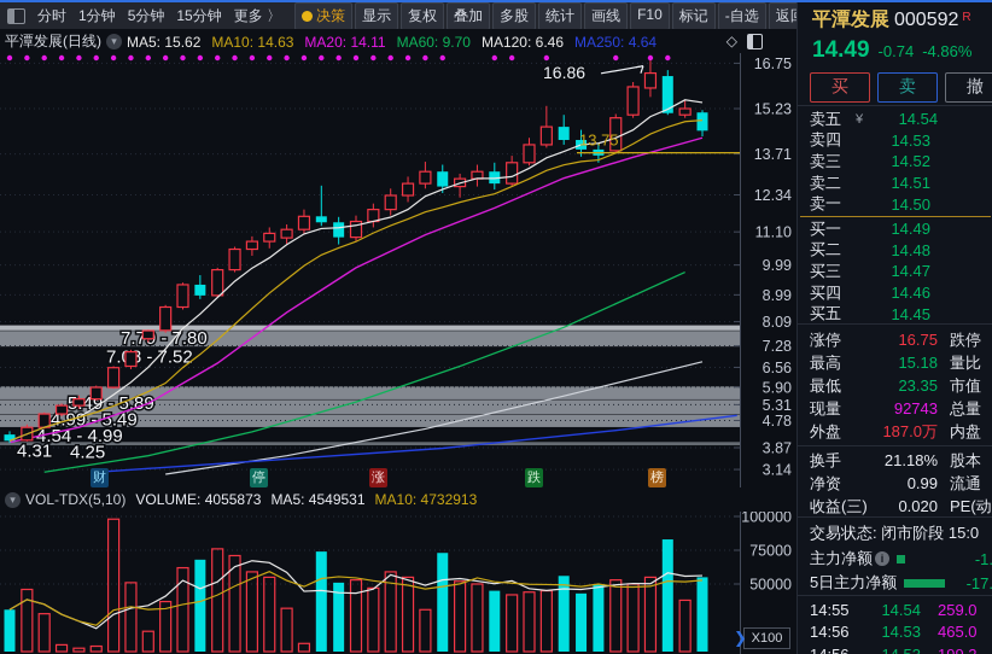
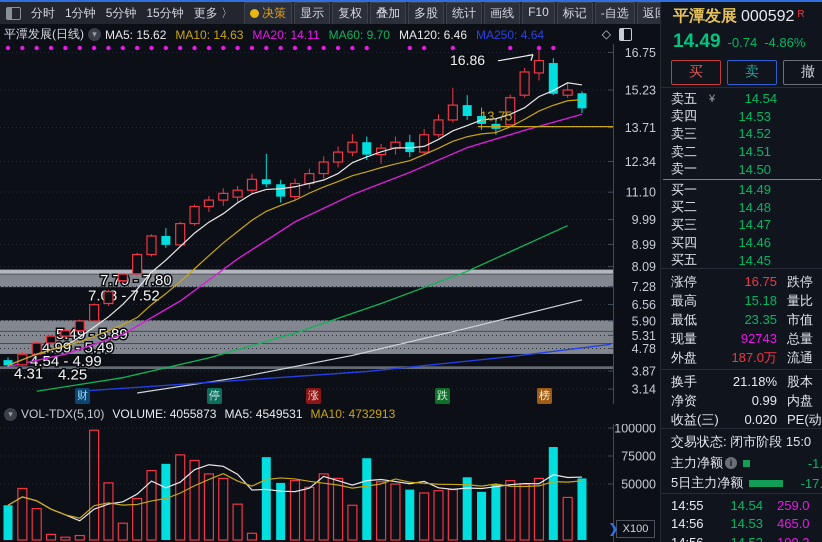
  分时
  1分钟
  5分钟
  15分钟
  更多 〉
  决策
  显示
  复权
  叠加
  多股
  统计
  画线
  F10
  标记
  -自选
  平潭发展(日线)
  ▾
  MA5: 15.62
  MA10: 14.63
  MA20: 14.11
  MA60: 9.70
  MA120: 6.46
  MA250: 4.64
  ◇
  7.7 - 7.80
  7. - 7.52
  549 - 5.8
  4.9 - 5.49
  .54 - 4.99
  4.31
  4.25
  13.75
  16.86
  16.75
  15.23
  13.71
  12.34
  11.10
  9.99
  8.99
  8.09
  7.28
  6.56
  5.90
  5.31
  4.78
  3.87
  3.14
  财
  停
  涨
  跌
  榜
  ▾
  VOL-TDX(5,10)
  VOLUME: 4055873
  MA5: 4549531
  MA10: 4732913
  100000
  75000
  50000
  X100
  ❯
  平潭发展 000592 R
  14.49 -0.74 -4.86%
  买
  卖
  撤
  卖五
  ¥
  14.54
  卖四
  14.53
  卖三
  14.52
  卖二
  14.51
  卖一
  14.50
  买一
  14.49
  买二
  14.48
  买三
  14.47
  买四
  14.46
  买五
  14.45
  涨停
  16.75
  跌停
  最高
  15.18
  量比
  最低
  23.35
  市值
  现量
  92743
  总量
  外盘
  187.0万
- 内盘
+ 流通
  换手
  21.18%
  股本
  净资
  0.99
- 流通
+ 内盘
  收益(三)
  0.020
  PE(动
  交易状态: 闭市阶段 15:0
  主力净额
  i
  -1.
  5日主力净额
  -17.
  14:55
  14.54
  259.0
  14:56
  14.53
  465.0
